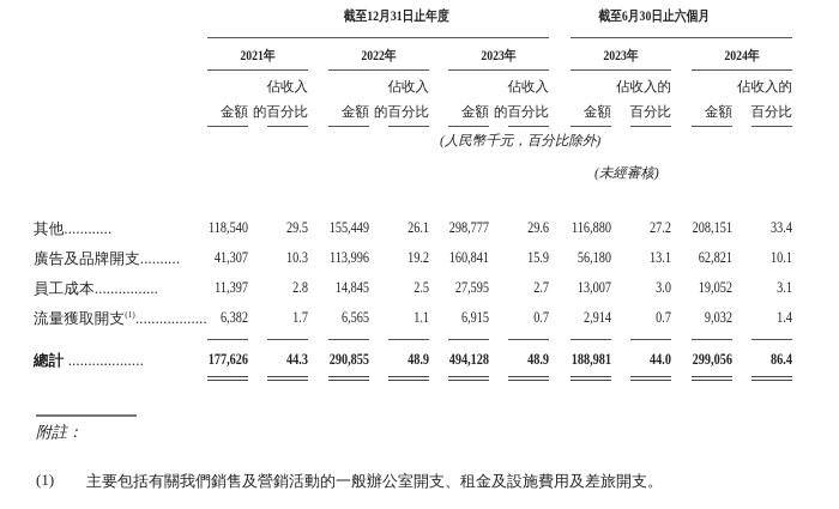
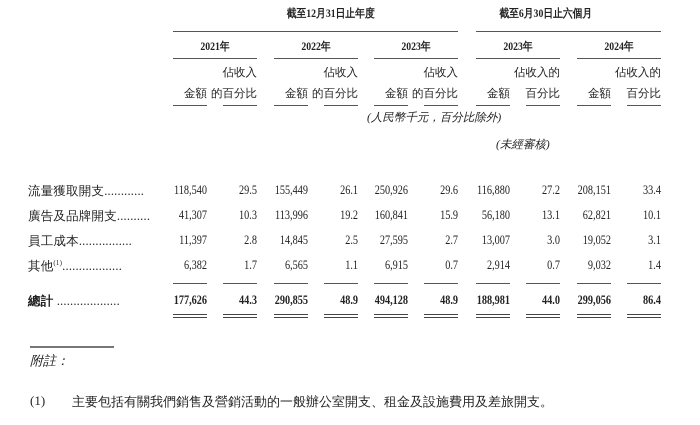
  截至12月31日止年度
  截至6月30日止六個月
  2021年
  2022年
  2023年
  2023年
  2024年
  金額
  佔收入
  的百分比
  金額
  佔收入
  的百分比
  金額
  佔收入
  的百分比
  金額
  佔收入的
  百分比
  金額
  佔收入的
  百分比
  (人民幣千元，百分比除外)
  (未經審核)
- 其他............
+ 流量獲取開支............
  廣告及品牌開支..........
  員工成本................
- 流量獲取開支(1)..................
+ 其他(1)..................
  總計 ...................
  118,540
  29.5
  155,449
  26.1
- 298,777
+ 250,926
  29.6
  116,880
  27.2
  208,151
  33.4
  41,307
  10.3
  113,996
  19.2
  160,841
  15.9
  56,180
  13.1
  62,821
  10.1
  11,397
  2.8
  14,845
  2.5
  27,595
  2.7
  13,007
  3.0
  19,052
  3.1
  6,382
  1.7
  6,565
  1.1
  6,915
  0.7
  2,914
  0.7
  9,032
  1.4
  177,626
  44.3
  290,855
  48.9
  494,128
  48.9
  188,981
  44.0
  299,056
  86.4
  附註：
  (1)
  主要包括有關我們銷售及營銷活動的一般辦公室開支、租金及設施費用及差旅開支。
